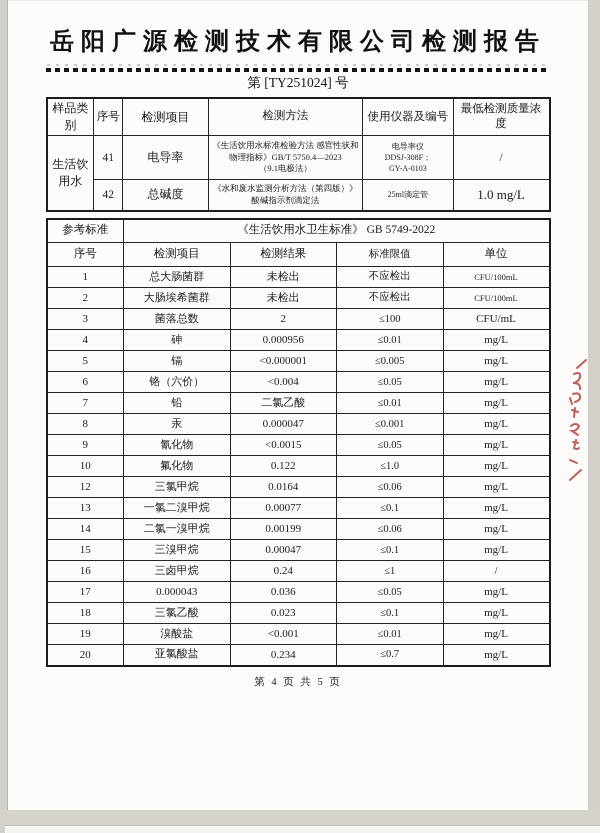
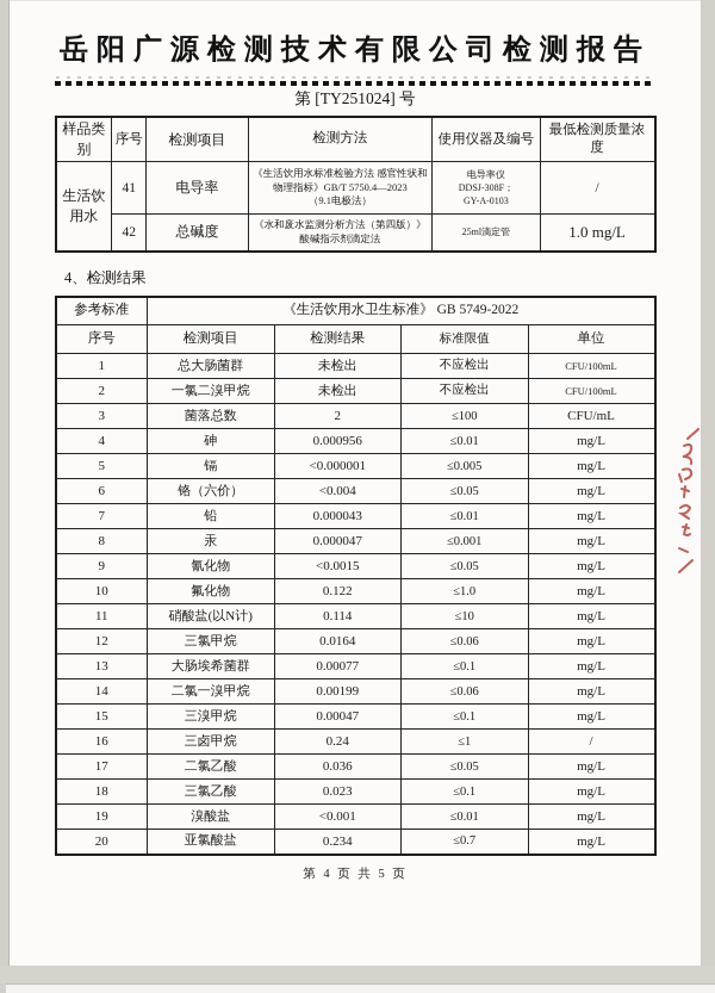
  岳阳广源检测技术有限公司检测报告
  第 [TY251024] 号
  样品类别	序号	检测项目	检测方法	使用仪器及编号	最低检测质量浓度
  生活饮用水	41	电导率	《生活饮用水标准检验方法 感官性状和物理指标》GB/T 5750.4—2023 （9.1电极法）	电导率仪 DDSJ-308F； GY-A-0103	/
  42	总碱度	《水和废水监测分析方法（第四版）》 酸碱指示剂滴定法	25ml滴定管	1.0 mg/L
+ 4、检测结果
  参考标准	《生活饮用水卫生标准》 GB 5749-2022
  序号	检测项目	检测结果	标准限值	单位
  1	总大肠菌群	未检出	不应检出	CFU/100mL
- 2	大肠埃希菌群	未检出	不应检出	CFU/100mL
+ 2	一氯二溴甲烷	未检出	不应检出	CFU/100mL
  3	菌落总数	2	≤100	CFU/mL
  4	砷	0.000956	≤0.01	mg/L
  5	镉	<0.000001	≤0.005	mg/L
  6	铬（六价）	<0.004	≤0.05	mg/L
- 7	铅	二氯乙酸	≤0.01	mg/L
+ 7	铅	0.000043	≤0.01	mg/L
  8	汞	0.000047	≤0.001	mg/L
  9	氰化物	<0.0015	≤0.05	mg/L
  10	氟化物	0.122	≤1.0	mg/L
+ 11	硝酸盐(以N计)	0.114	≤10	mg/L
  12	三氯甲烷	0.0164	≤0.06	mg/L
- 13	一氯二溴甲烷	0.00077	≤0.1	mg/L
+ 13	大肠埃希菌群	0.00077	≤0.1	mg/L
  14	二氯一溴甲烷	0.00199	≤0.06	mg/L
  15	三溴甲烷	0.00047	≤0.1	mg/L
  16	三卤甲烷	0.24	≤1	/
- 17	0.000043	0.036	≤0.05	mg/L
+ 17	二氯乙酸	0.036	≤0.05	mg/L
  18	三氯乙酸	0.023	≤0.1	mg/L
  19	溴酸盐	<0.001	≤0.01	mg/L
  20	亚氯酸盐	0.234	≤0.7	mg/L
  第 4 页 共 5 页
